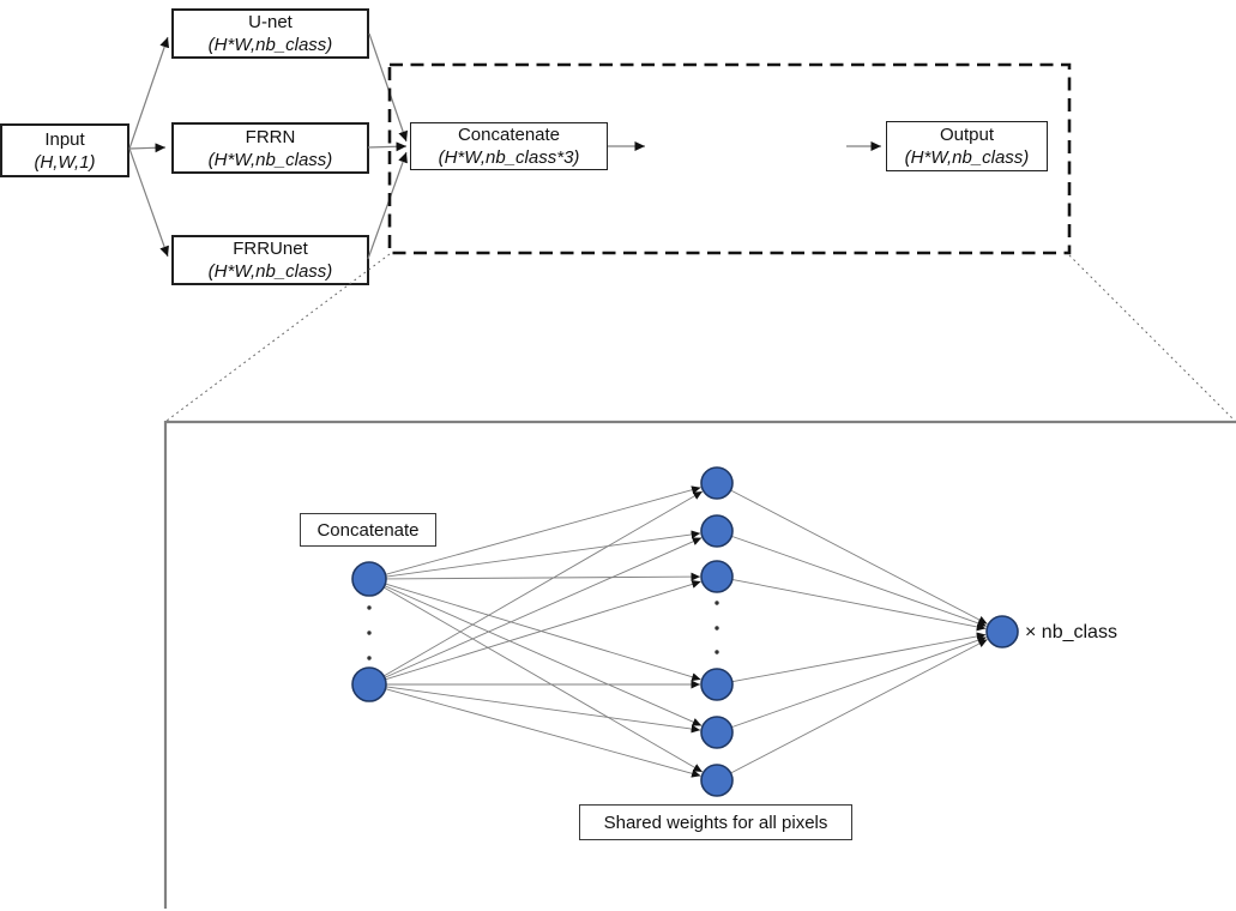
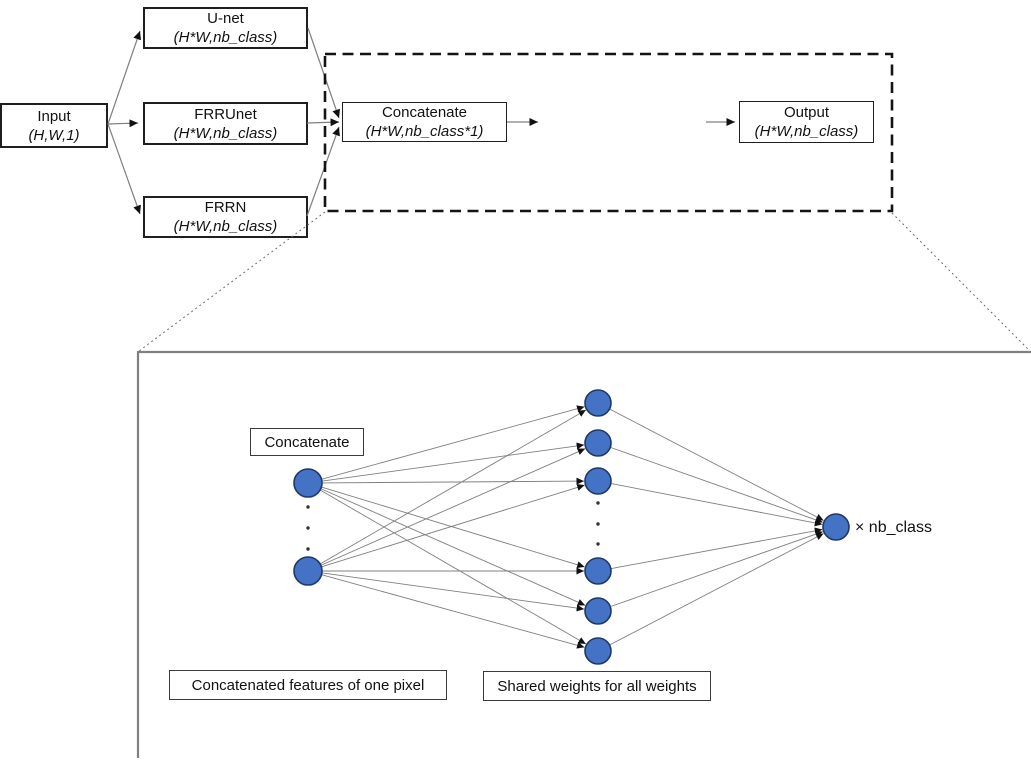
  Input
  (H,W,1)
  U-net
  (H*W,nb_class)
- FRRN
+ FRRUnet
  (H*W,nb_class)
- FRRUnet
+ FRRN
  (H*W,nb_class)
  Concatenate
- (H*W,nb_class*3)
+ (H*W,nb_class*1)
  Output
  (H*W,nb_class)
  Concatenate
  × nb_class
+ Concatenated features of one pixel
- Shared weights for all pixels
+ Shared weights for all weights
